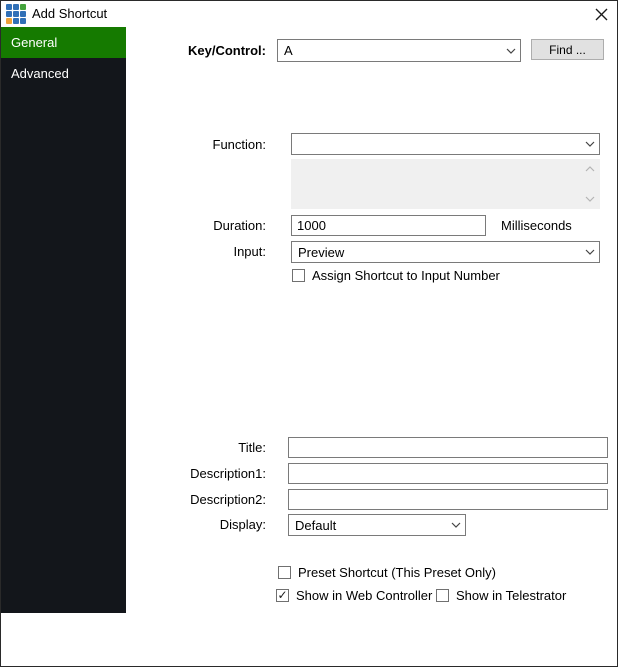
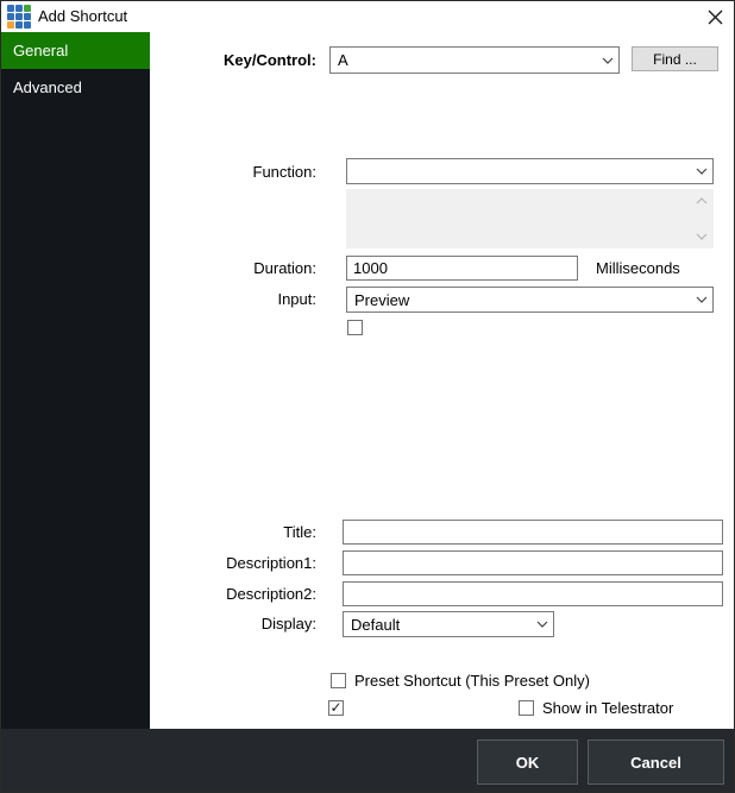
  Add Shortcut
  General
  Advanced
  Key/Control:
  A
  Find ...
  Function:
  Duration:
  1000
  Milliseconds
  Input:
  Preview
- Assign Shortcut to Input Number
  Title:
  Description1:
  Description2:
  Display:
  Default
  Preset Shortcut (This Preset Only)
  ✓
- Show in Web Controller
  Show in Telestrator
+ OK
+ Cancel
